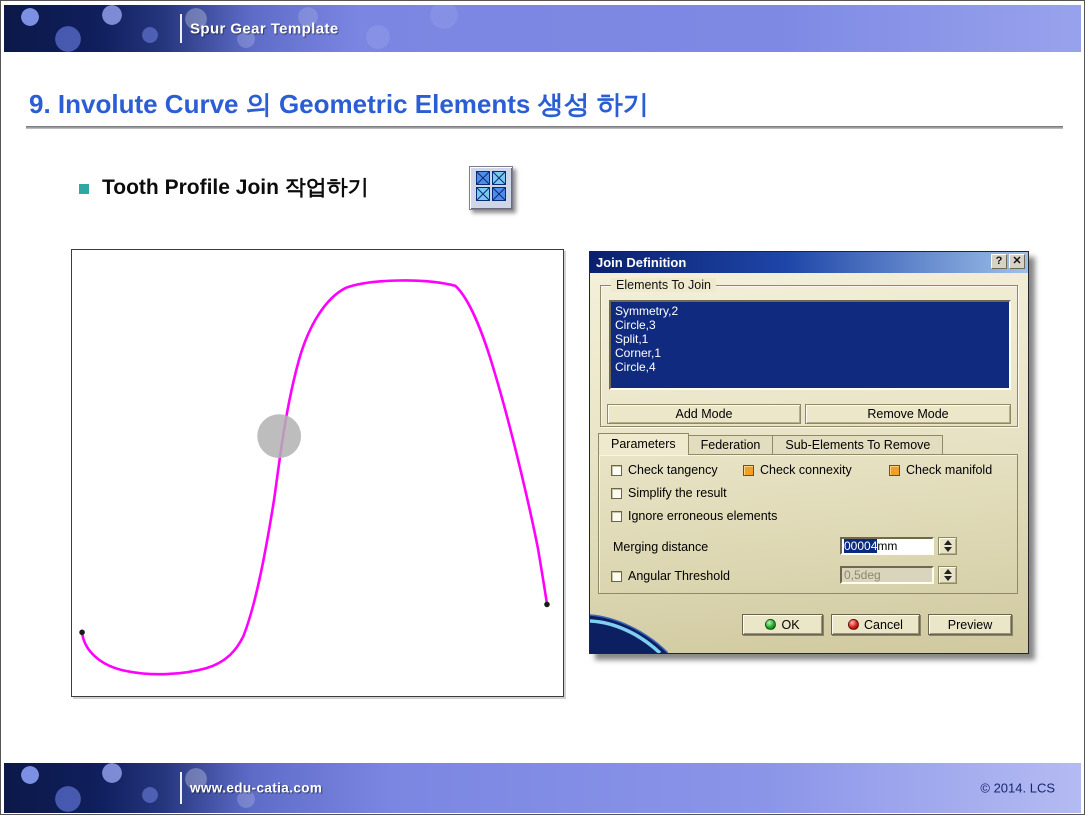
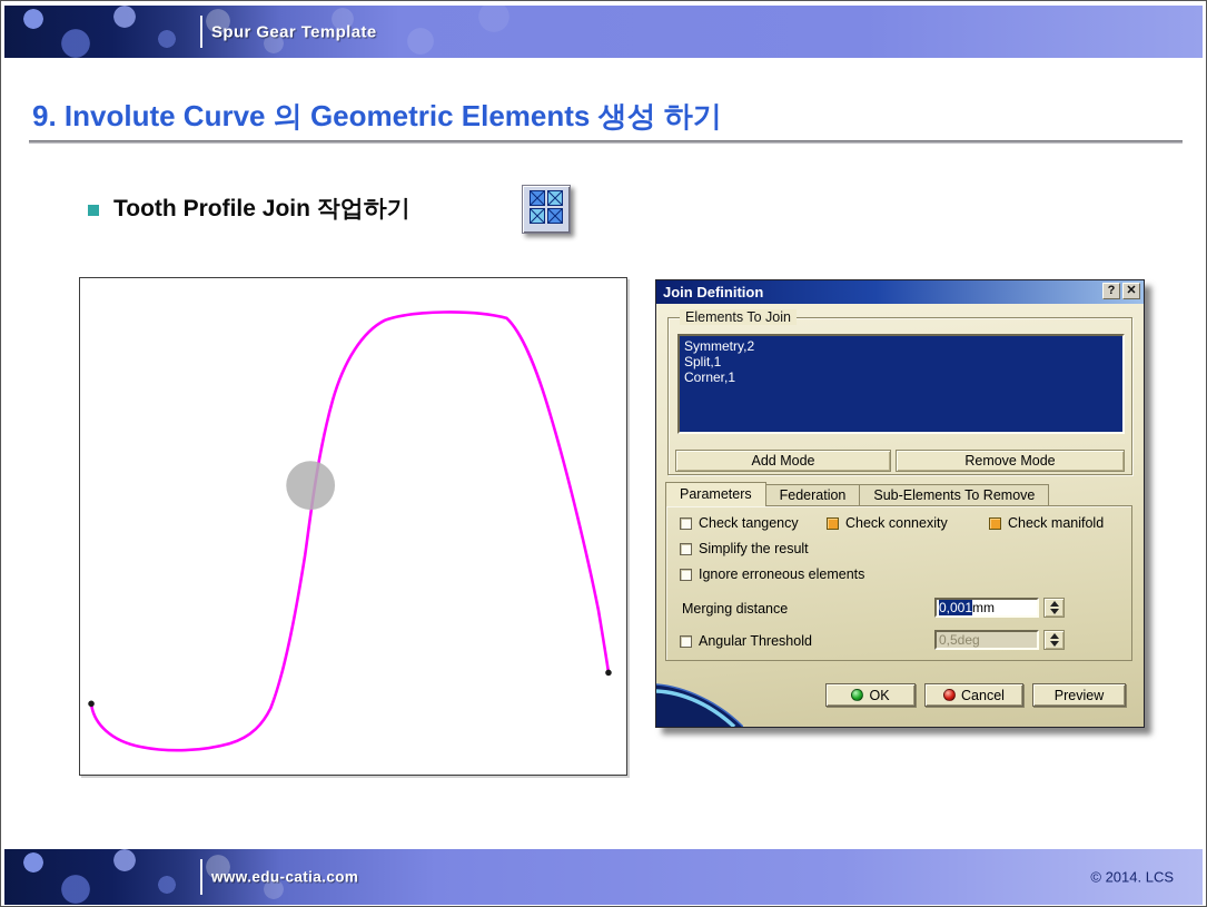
  Spur Gear Template
  9. Involute Curve 의 Geometric Elements 생성 하기
  Tooth Profile Join 작업하기
  Join Definition
  ?
  ✕
  Elements To Join
  Symmetry,2
- Circle,3
  Split,1
  Corner,1
- Circle,4
  Add Mode
  Remove Mode
  Parameters
  Federation
  Sub-Elements To Remove
  Check tangency
  Check connexity
  Check manifold
  Simplify the result
  Ignore erroneous elements
  Merging distance
- 00004mm
+ 0,001mm
  Angular Threshold
  0,5deg
  OK
  Cancel
  Preview
  www.edu-catia.com
  © 2014. LCS
